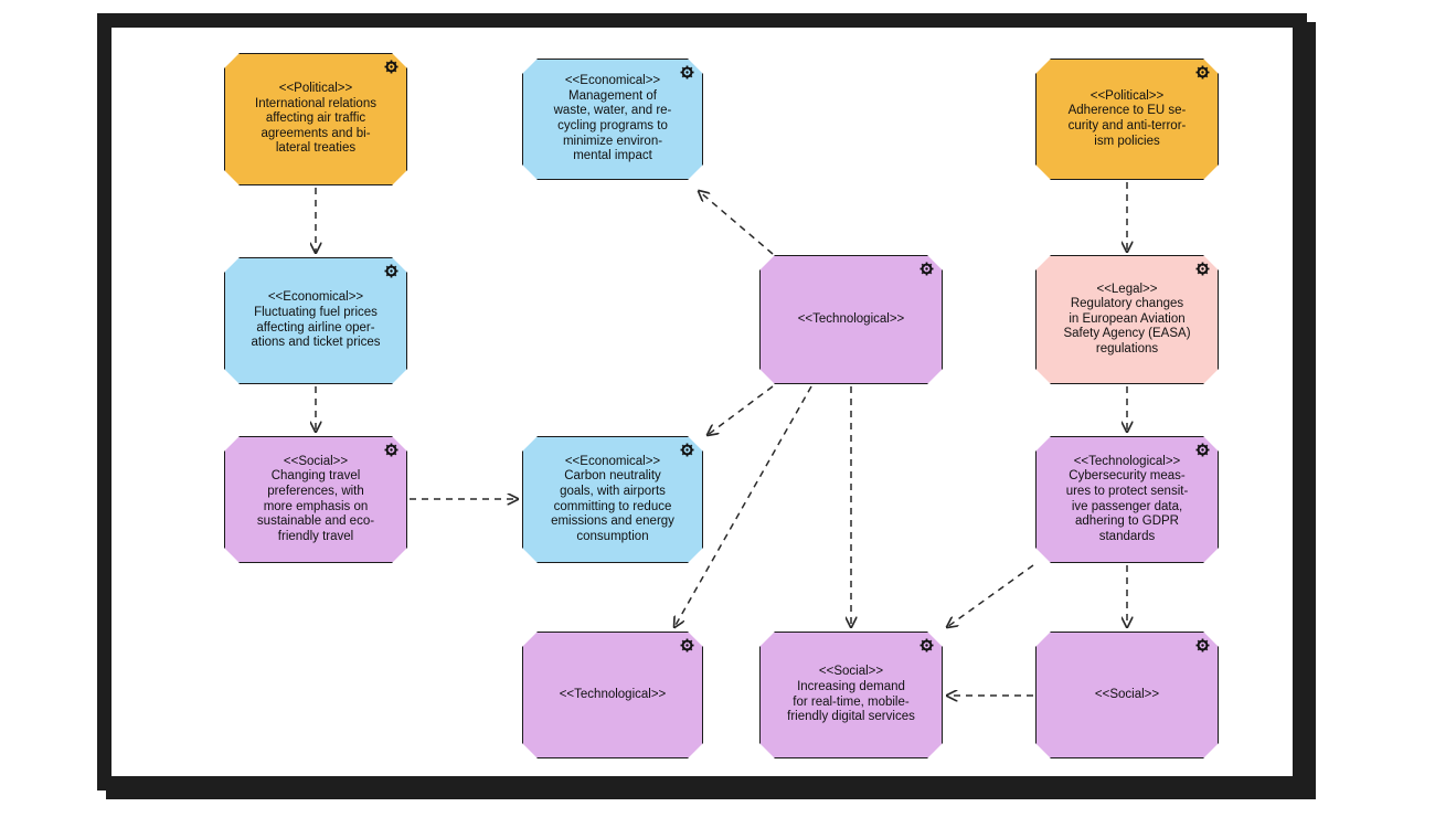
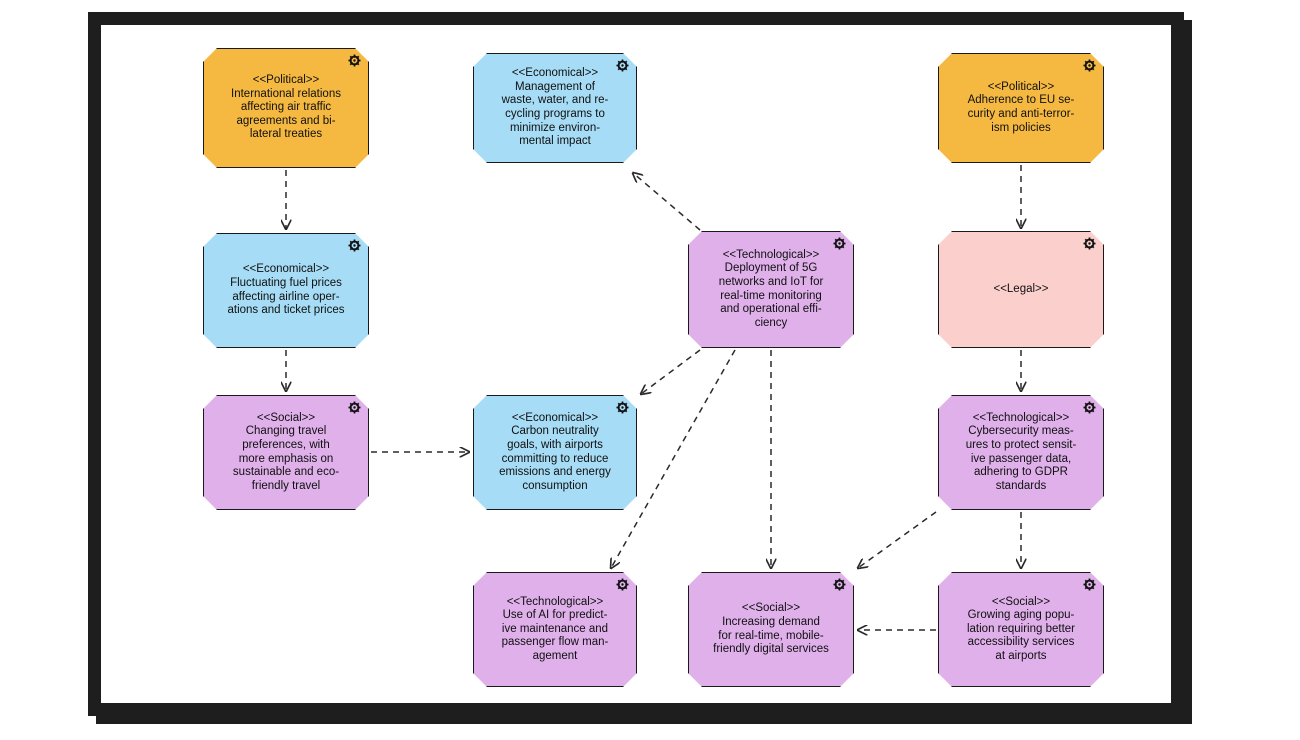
  <<Political>>
  International relations
  affecting air traffic
  agreements and bi-
  lateral treaties
  <<Economical>>
  Management of
  waste, water, and re-
  cycling programs to
  minimize environ-
  mental impact
  <<Political>>
  Adherence to EU se-
  curity and anti-terror-
  ism policies
  <<Economical>>
  Fluctuating fuel prices
  affecting airline oper-
  ations and ticket prices
  <<Technological>>
+ Deployment of 5G
+ networks and IoT for
+ real-time monitoring
+ and operational effi-
+ ciency
  <<Legal>>
- Regulatory changes
- in European Aviation
- Safety Agency (EASA)
- regulations
  <<Social>>
  Changing travel
  preferences, with
  more emphasis on
  sustainable and eco-
  friendly travel
  <<Economical>>
  Carbon neutrality
  goals, with airports
  committing to reduce
  emissions and energy
  consumption
  <<Technological>>
  Cybersecurity meas-
  ures to protect sensit-
  ive passenger data,
  adhering to GDPR
  standards
  <<Technological>>
+ Use of AI for predict-
+ ive maintenance and
+ passenger flow man-
+ agement
  <<Social>>
  Increasing demand
  for real-time, mobile-
  friendly digital services
  <<Social>>
+ Growing aging popu-
+ lation requiring better
+ accessibility services
+ at airports
